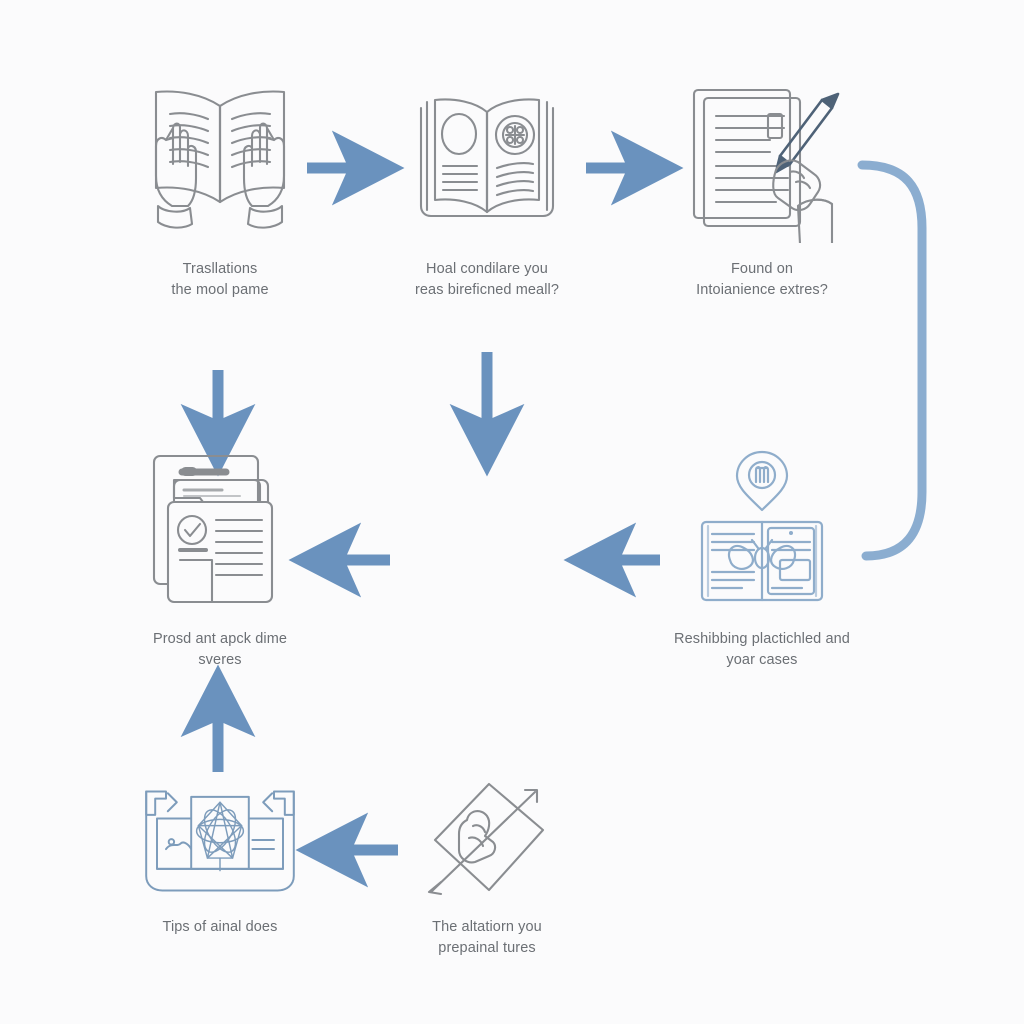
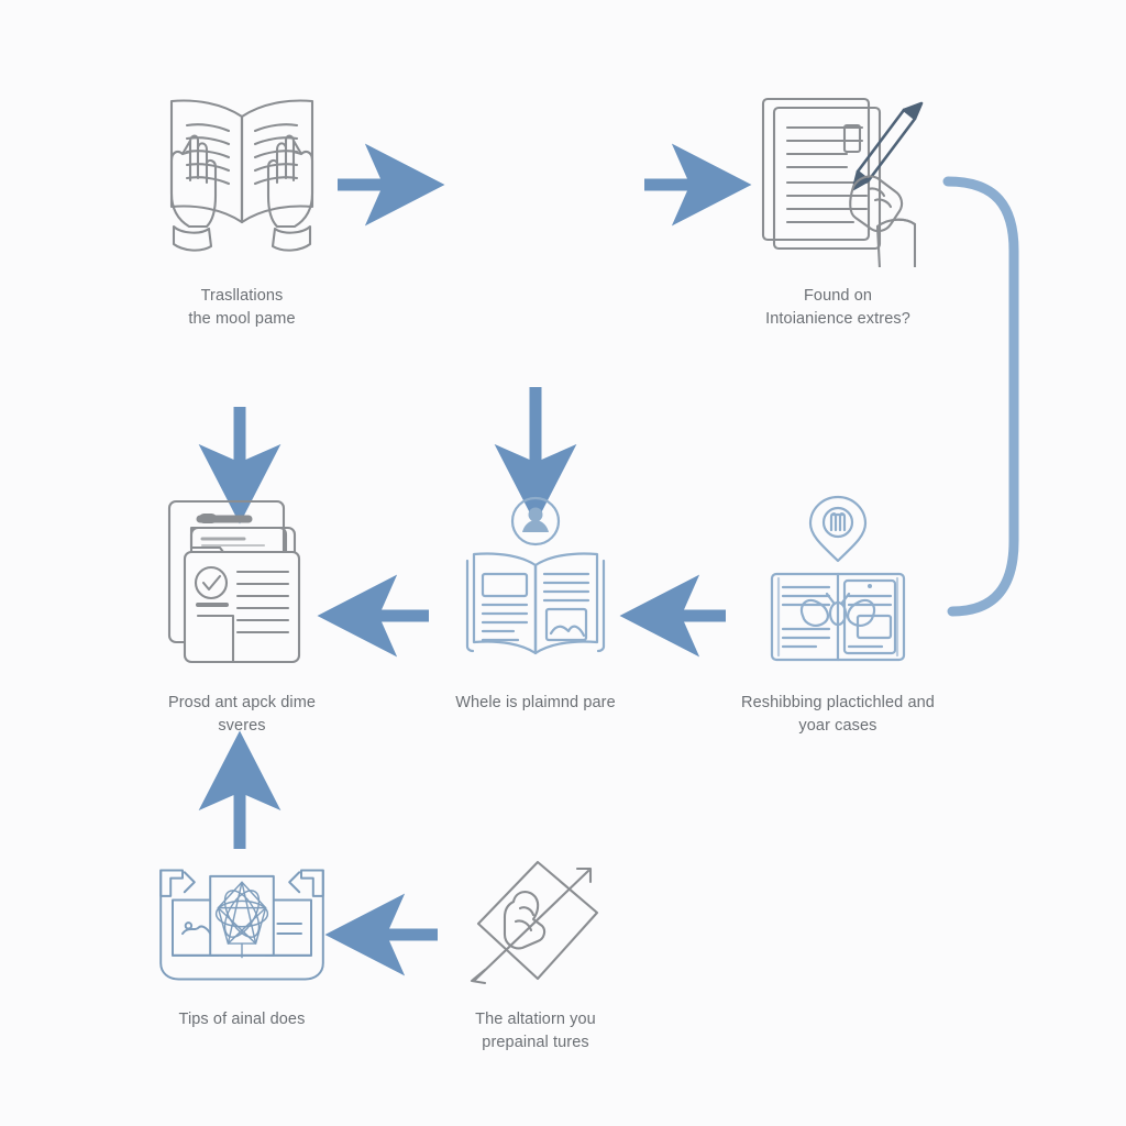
  Trasllations
  the mool pame
- Hoal condilare you
- reas bireficned meall?
  Found on
  Intoianience extres?
  Prosd ant apck dime
  sveres
+ Whele is plaimnd pare
  Reshibbing plactichled and
  yoar cases
  Tips of ainal does
  The altatiorn you
  prepainal tures
